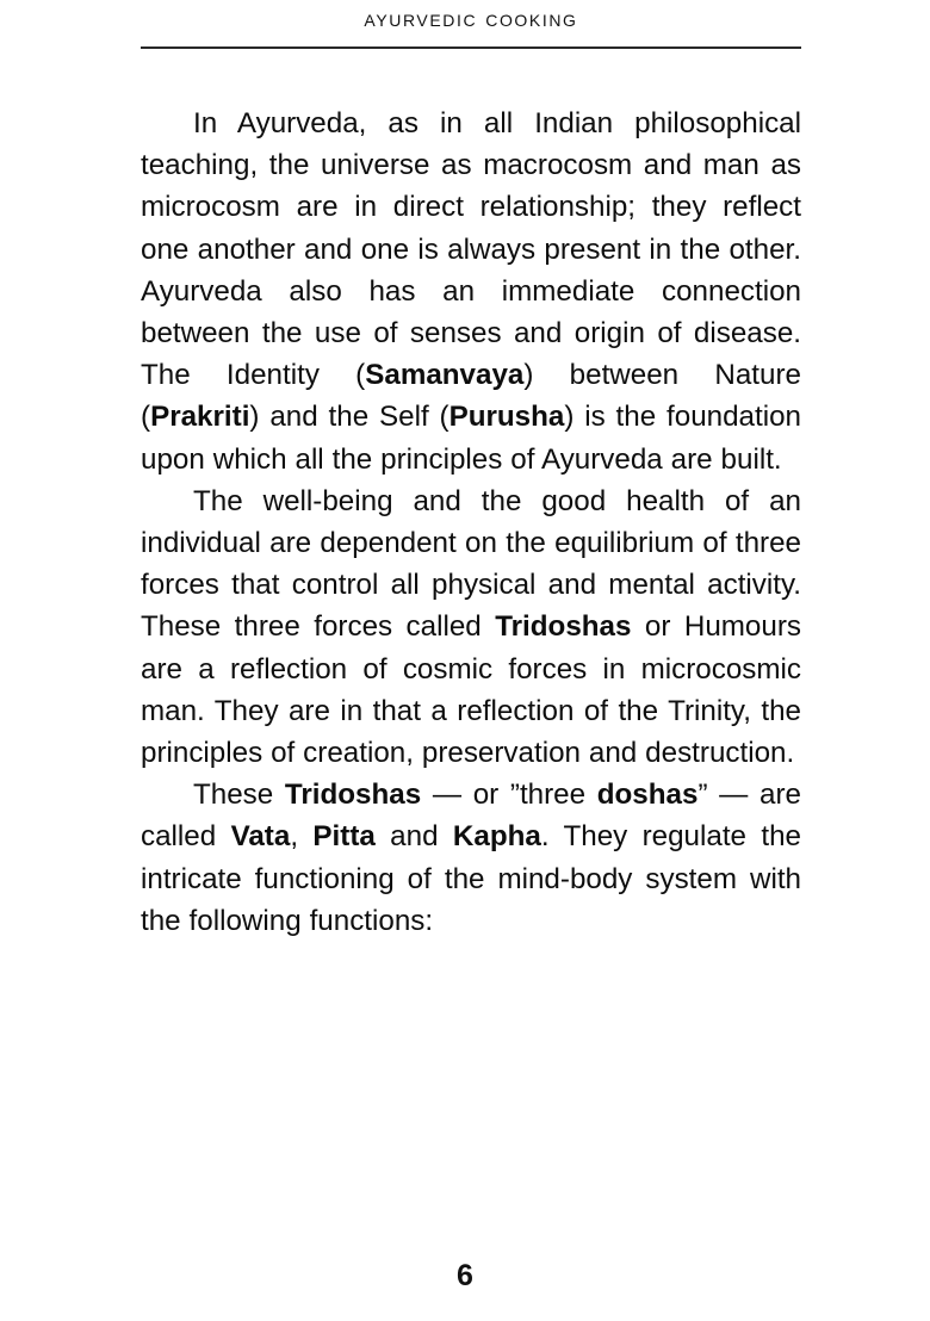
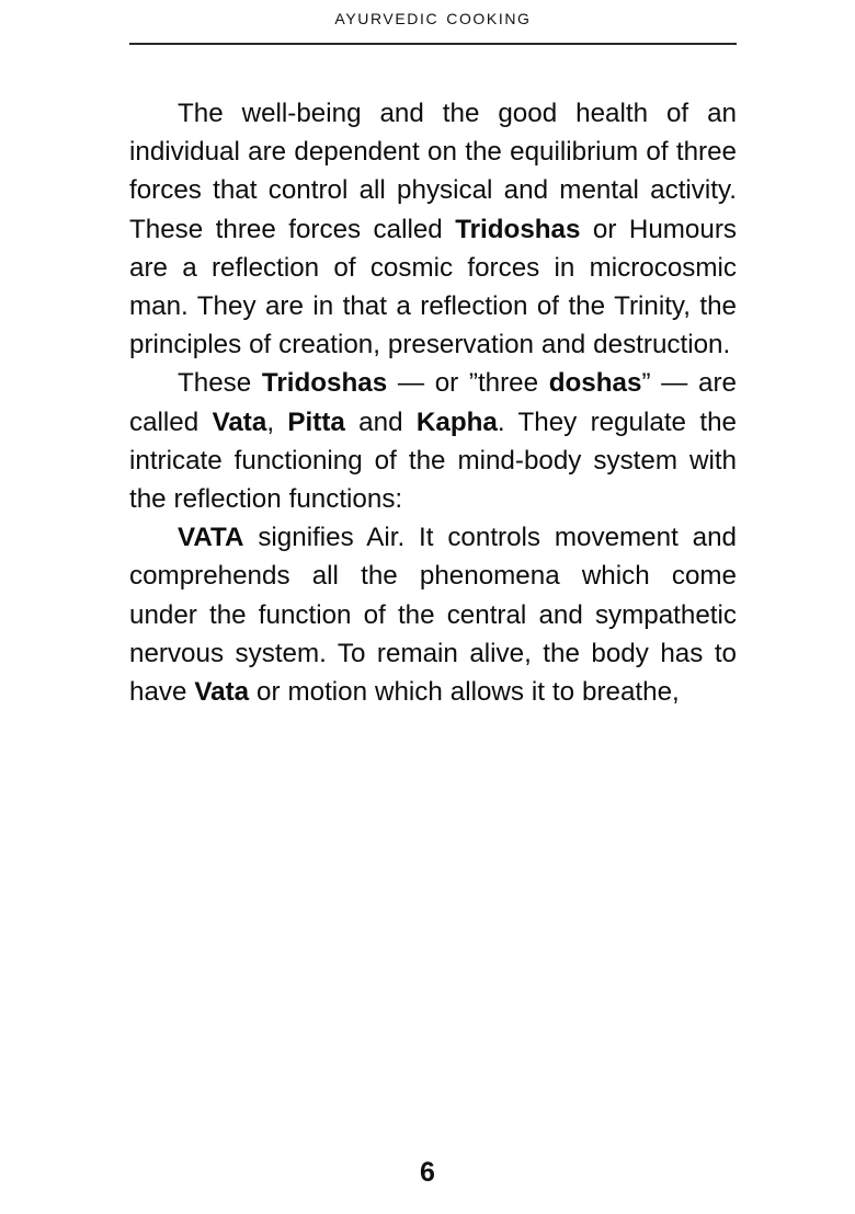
  ayurvedic cooking
- In Ayurveda, as in all Indian philosophical teaching, the universe as macrocosm and man as microcosm are in direct relationship; they reflect one another and one is always present in the other. Ayurveda also has an immediate connection between the use of senses and origin of disease. The Identity (Samanvaya) between Nature (Prakriti) and the Self (Purusha) is the foundation upon which all the principles of Ayurveda are built.
  The well-being and the good health of an individual are dependent on the equilibrium of three forces that control all physical and mental activity. These three forces called Tridoshas or Humours are a reflection of cosmic forces in microcosmic man. They are in that a reflection of the Trinity, the principles of creation, preservation and destruction.
- These Tridoshas — or ”three doshas” — are called Vata, Pitta and Kapha. They regulate the intricate functioning of the mind-body system with the following functions:
+ These Tridoshas — or ”three doshas” — are called Vata, Pitta and Kapha. They regulate the intricate functioning of the mind-body system with the reflection functions:
+ VATA signifies Air. It controls movement and comprehends all the phenomena which come under the function of the central and sympathetic nervous system. To remain alive, the body has to have Vata or motion which allows it to breathe,
  6
